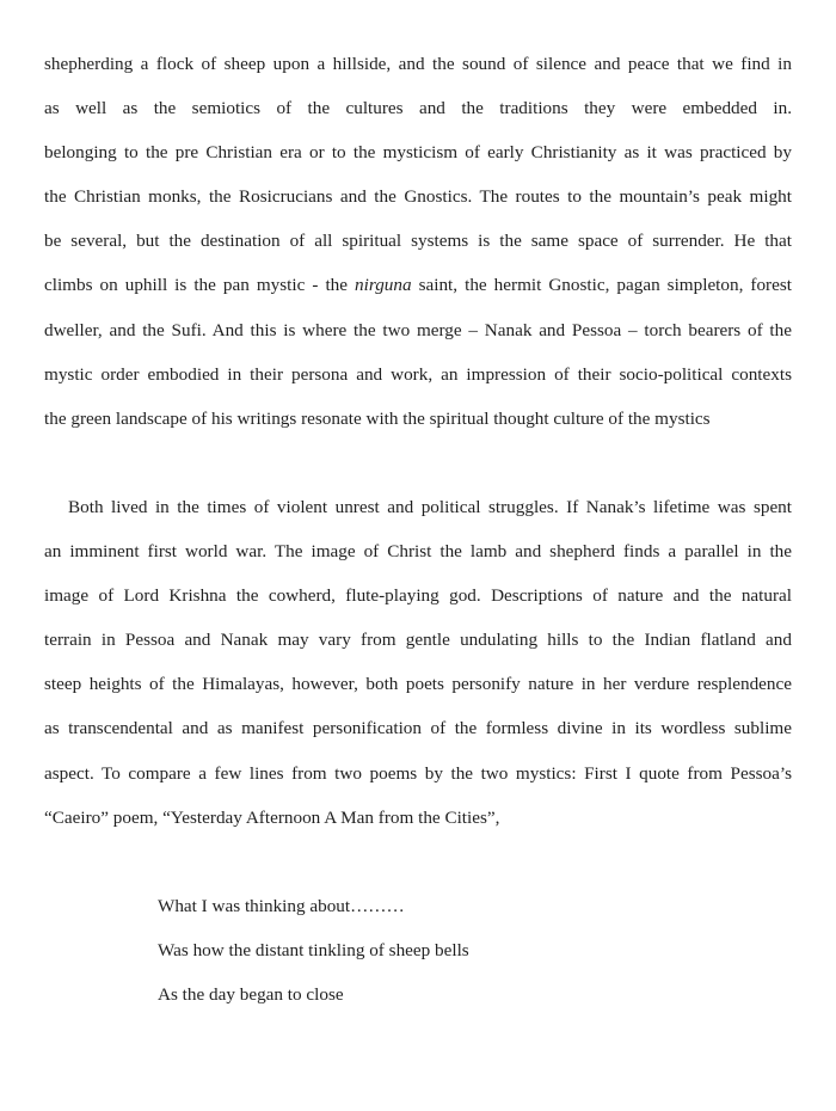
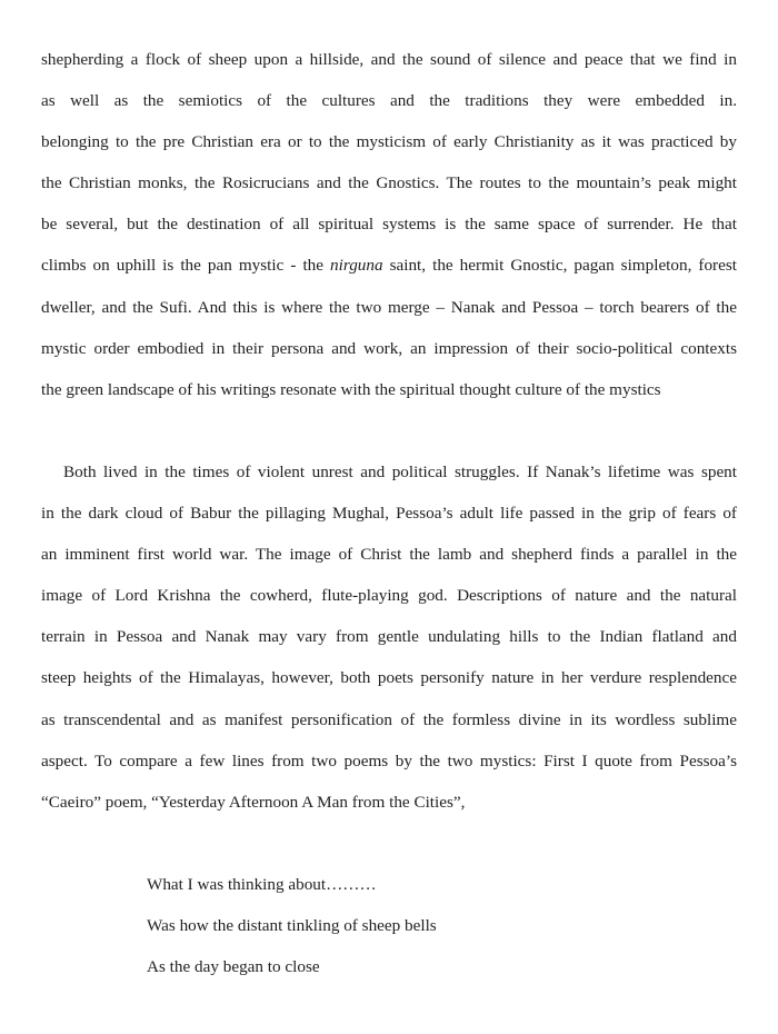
  shepherding a flock of sheep upon a hillside, and the sound of silence and peace that we find in
  as well as the semiotics of the cultures and the traditions they were embedded in.
  belonging to the pre Christian era or to the mysticism of early Christianity as it was practiced by
  the Christian monks, the Rosicrucians and the Gnostics. The routes to the mountain’s peak might
  be several, but the destination of all spiritual systems is the same space of surrender. He that
  climbs on uphill is the pan mystic - the nirguna saint, the hermit Gnostic, pagan simpleton, forest
  dweller, and the Sufi. And this is where the two merge – Nanak and Pessoa – torch bearers of the
  mystic order embodied in their persona and work, an impression of their socio-political contexts
  the green landscape of his writings resonate with the spiritual thought culture of the mystics
  Both lived in the times of violent unrest and political struggles. If Nanak’s lifetime was spent
+ in the dark cloud of Babur the pillaging Mughal, Pessoa’s adult life passed in the grip of fears of
  an imminent first world war. The image of Christ the lamb and shepherd finds a parallel in the
  image of Lord Krishna the cowherd, flute-playing god. Descriptions of nature and the natural
  terrain in Pessoa and Nanak may vary from gentle undulating hills to the Indian flatland and
  steep heights of the Himalayas, however, both poets personify nature in her verdure resplendence
  as transcendental and as manifest personification of the formless divine in its wordless sublime
  aspect. To compare a few lines from two poems by the two mystics: First I quote from Pessoa’s
  “Caeiro” poem, “Yesterday Afternoon A Man from the Cities”,
  What I was thinking about………
  Was how the distant tinkling of sheep bells
  As the day began to close
